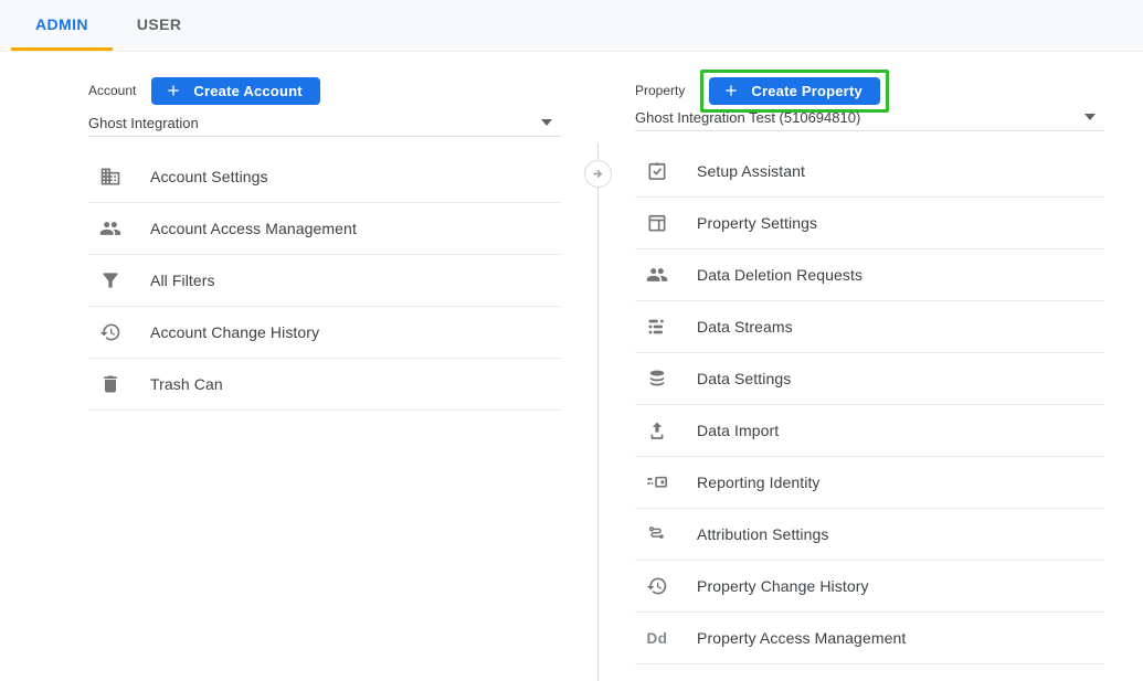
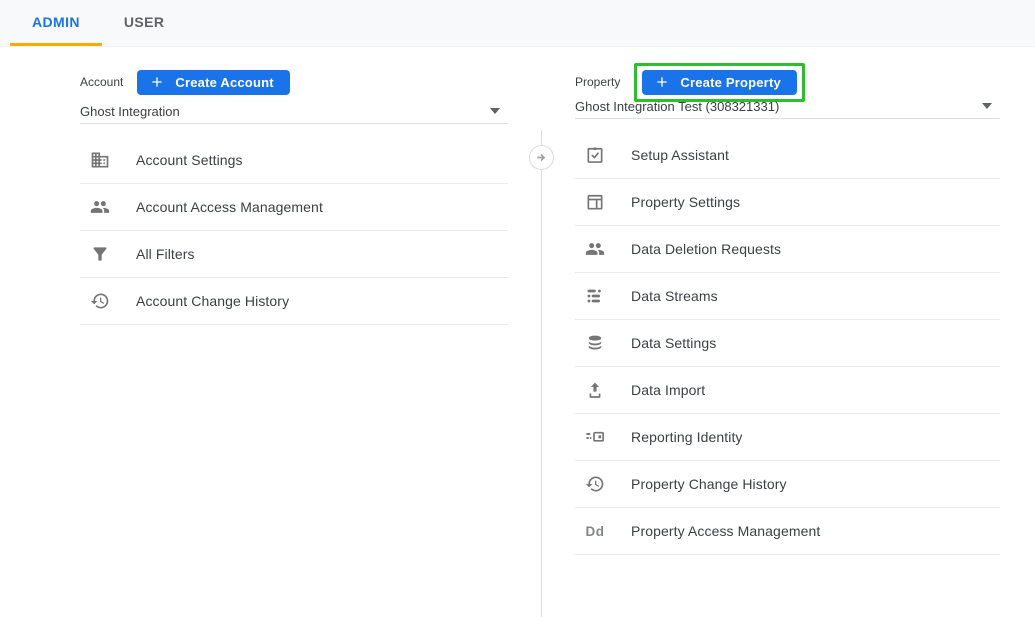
  ADMIN
  USER
  Account
  Create Account
  Ghost Integration
  Account Settings
  Account Access Management
  All Filters
  Account Change History
- Trash Can
  Property
  Create Property
- Ghost Integration Test (510694810)
+ Ghost Integration Test (308321331)
  Setup Assistant
  Property Settings
  Data Deletion Requests
  Data Streams
  Data Settings
  Data Import
  Reporting Identity
- Attribution Settings
  Property Change History
  Dd
  Property Access Management
